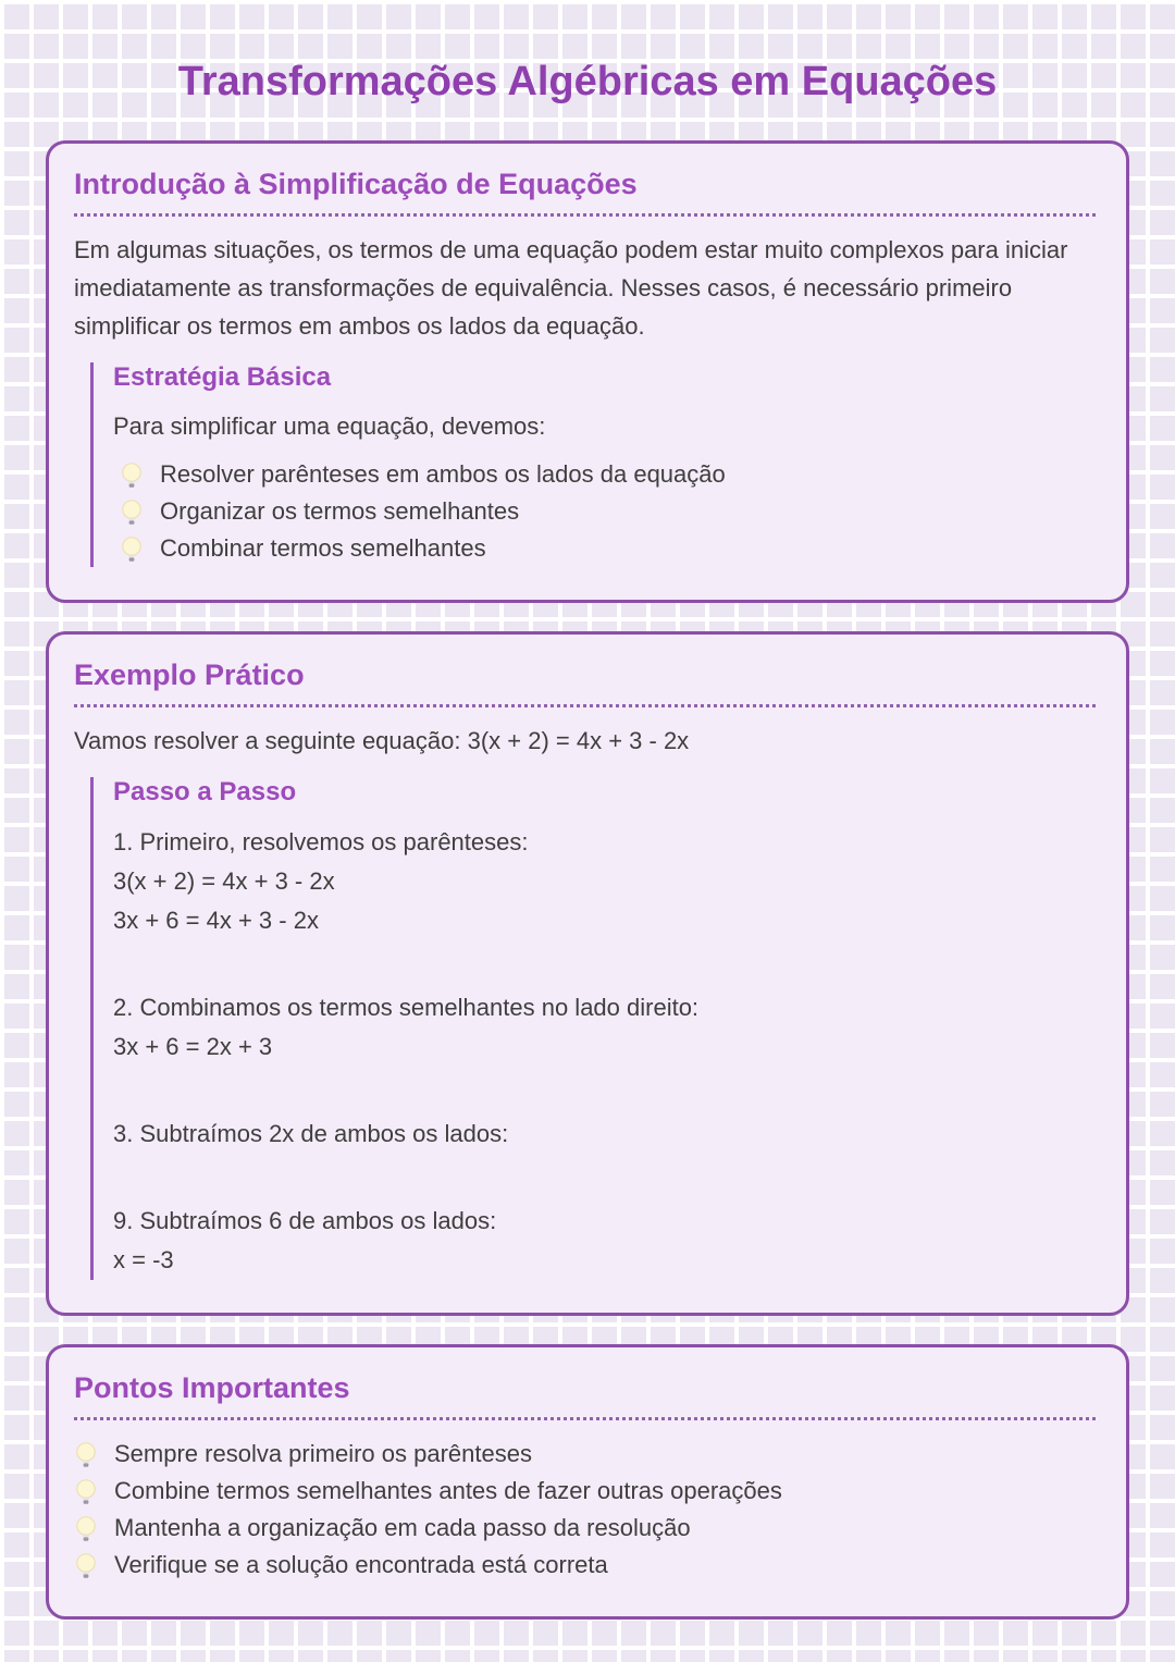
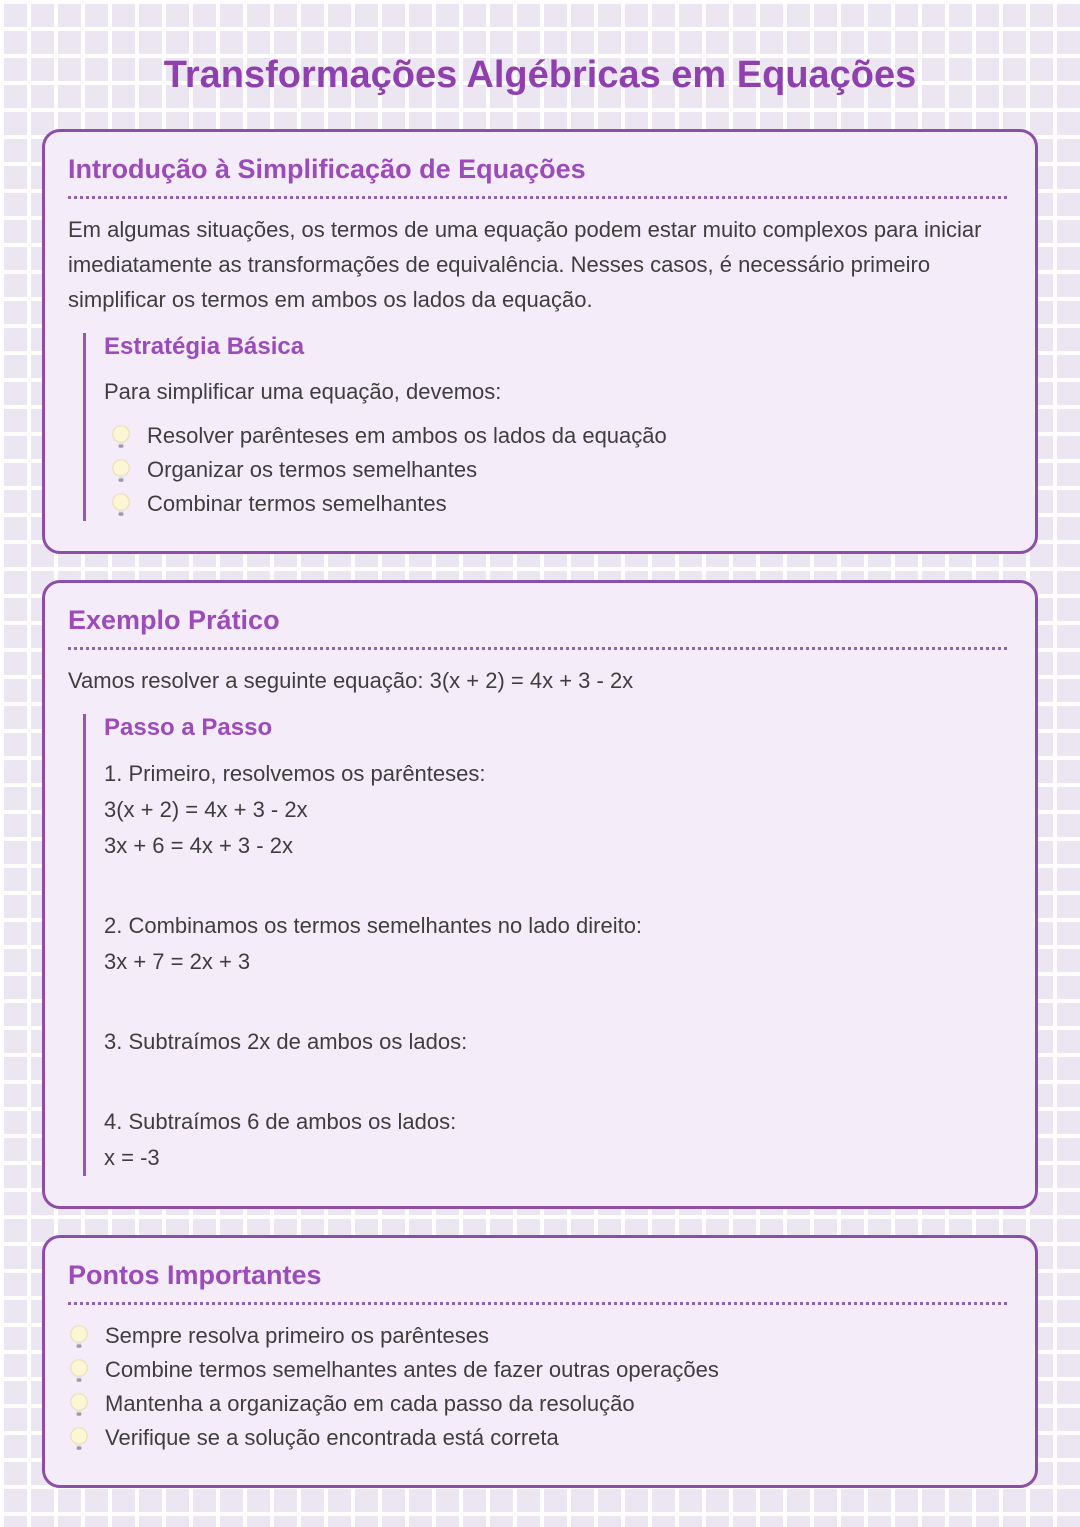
  Transformações Algébricas em Equações
  Introdução à Simplificação de Equações
  Em algumas situações, os termos de uma equação podem estar muito complexos para iniciar imediatamente as transformações de equivalência. Nesses casos, é necessário primeiro simplificar os termos em ambos os lados da equação.
  Estratégia Básica
  Para simplificar uma equação, devemos:
  Resolver parênteses em ambos os lados da equação
  Organizar os termos semelhantes
  Combinar termos semelhantes
  Exemplo Prático
  Vamos resolver a seguinte equação: 3(x + 2) = 4x + 3 - 2x
  Passo a Passo
  1. Primeiro, resolvemos os parênteses:
  3(x + 2) = 4x + 3 - 2x
  3x + 6 = 4x + 3 - 2x
  2. Combinamos os termos semelhantes no lado direito:
- 3x + 6 = 2x + 3
+ 3x + 7 = 2x + 3
  3. Subtraímos 2x de ambos os lados:
- 9. Subtraímos 6 de ambos os lados:
+ 4. Subtraímos 6 de ambos os lados:
  x = -3
  Pontos Importantes
  Sempre resolva primeiro os parênteses
  Combine termos semelhantes antes de fazer outras operações
  Mantenha a organização em cada passo da resolução
  Verifique se a solução encontrada está correta
